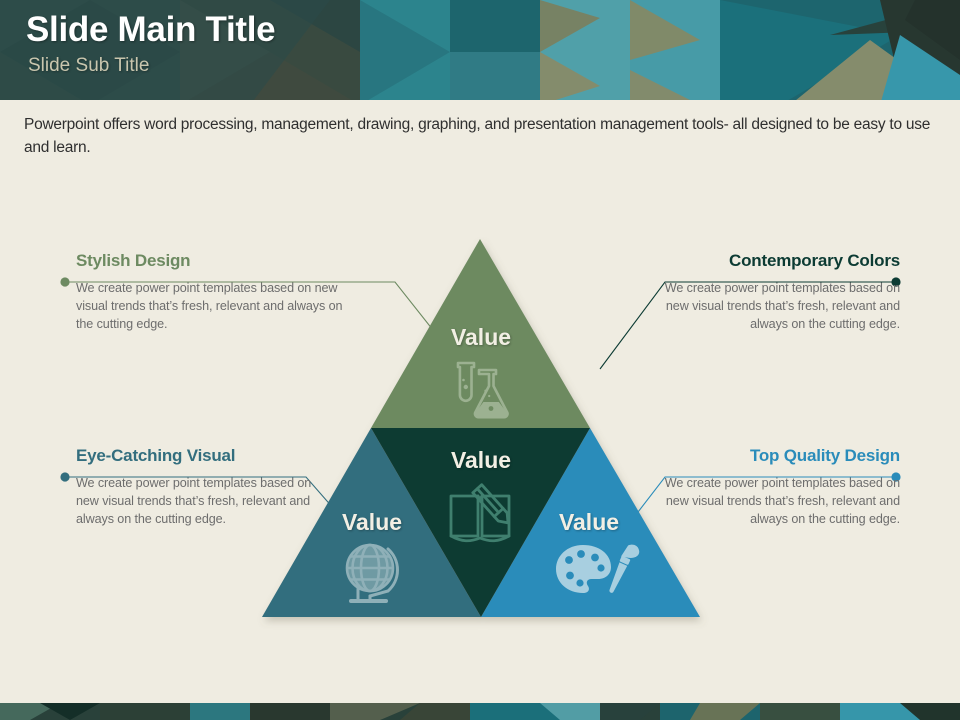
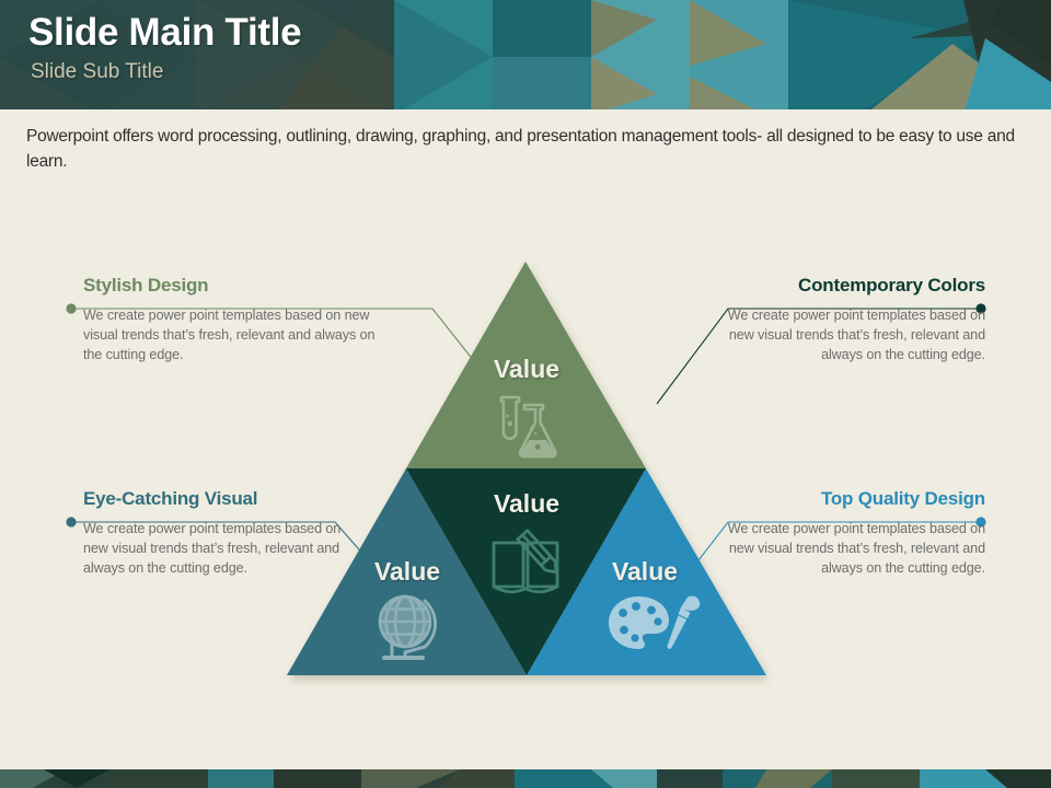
  Slide Main Title
  Slide Sub Title
- Powerpoint offers word processing, management, drawing, graphing, and presentation management tools- all designed to be easy to use and learn.
+ Powerpoint offers word processing, outlining, drawing, graphing, and presentation management tools- all designed to be easy to use and learn.
  Value
  Value
  Value
  Value
  Stylish Design
  We create power point templates based on new visual trends that’s fresh, relevant and always on the cutting edge.
  Contemporary Colors
  We create power point templates based on new visual trends that’s fresh, relevant and always on the cutting edge.
  Eye-Catching Visual
  We create power point templates based on new visual trends that’s fresh, relevant and always on the cutting edge.
  Top Quality Design
  We create power point templates based on new visual trends that’s fresh, relevant and always on the cutting edge.
